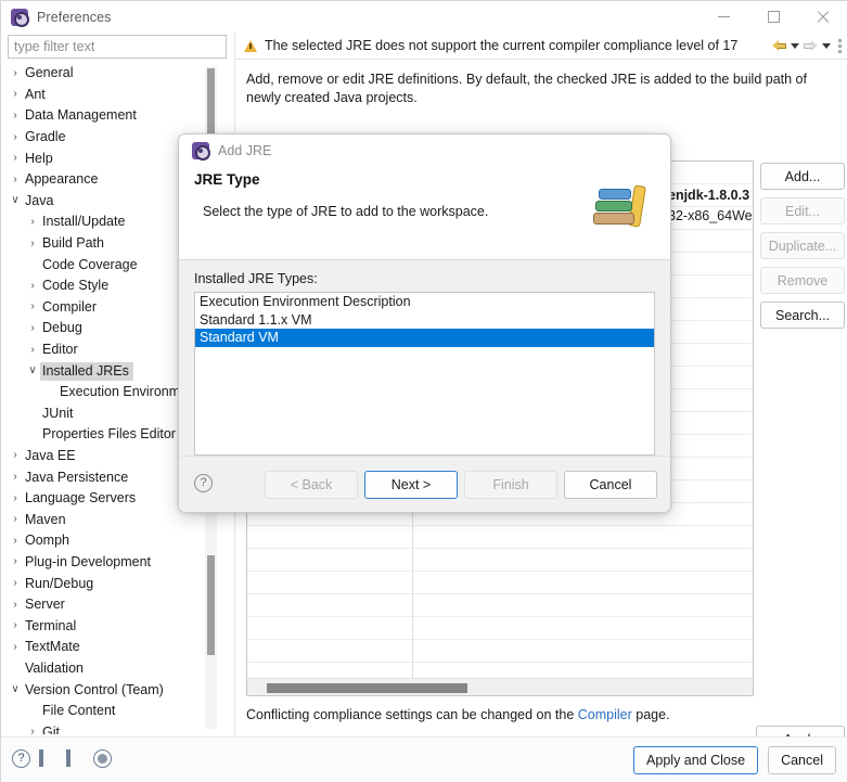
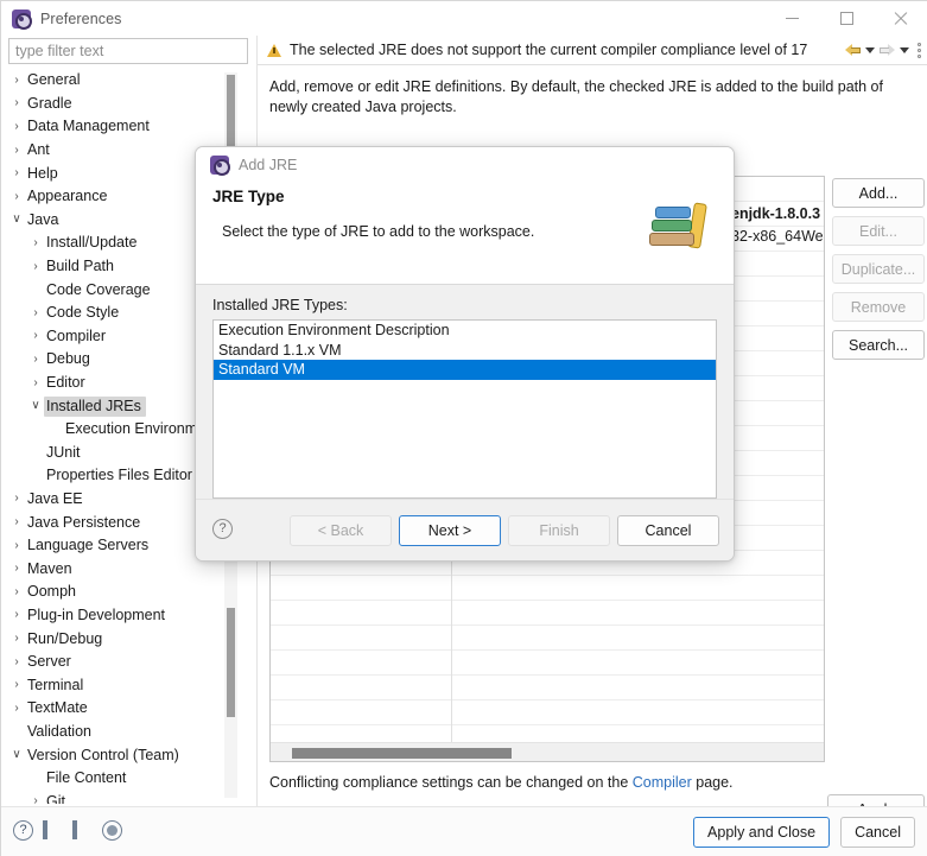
  Preferences
  type filter text
  ›
  General
  ›
- Ant
+ Gradle
  ›
  Data Management
  ›
- Gradle
+ Ant
  ›
  Help
  ›
  Appearance
  ∨
  Java
  ›
  Install/Update
  ›
  Build Path
  Code Coverage
  ›
  Code Style
  ›
  Compiler
  ›
  Debug
  ›
  Editor
  ∨
  Installed JREs
  Execution Environm
  JUnit
  Properties Files Editor
  ›
  Java EE
  ›
  Java Persistence
  ›
  Language Servers
  ›
  Maven
  ›
  Oomph
  ›
  Plug-in Development
  ›
  Run/Debug
  ›
  Server
  ›
  Terminal
  ›
  TextMate
  Validation
  ∨
  Version Control (Team)
  File Content
  ›
  Git
  The selected JRE does not support the current compiler compliance level of 17
  Add, remove or edit JRE definitions. By default, the checked JRE is added to the build path of newly created Java projects.
  enjdk-1.8.0.3
  32-x86_64We
  Add...
  Edit...
  Duplicate...
  Remove
  Search...
  Conflicting compliance settings can be changed on the Compiler page.
  Add JRE
  JRE Type
  Select the type of JRE to add to the workspace.
  Installed JRE Types:
  Execution Environment Description
  Standard 1.1.x VM
  Standard VM
  ?
  < Back
  Next >
  Finish
  Cancel
  ?
  Apply and Close
  Cancel
